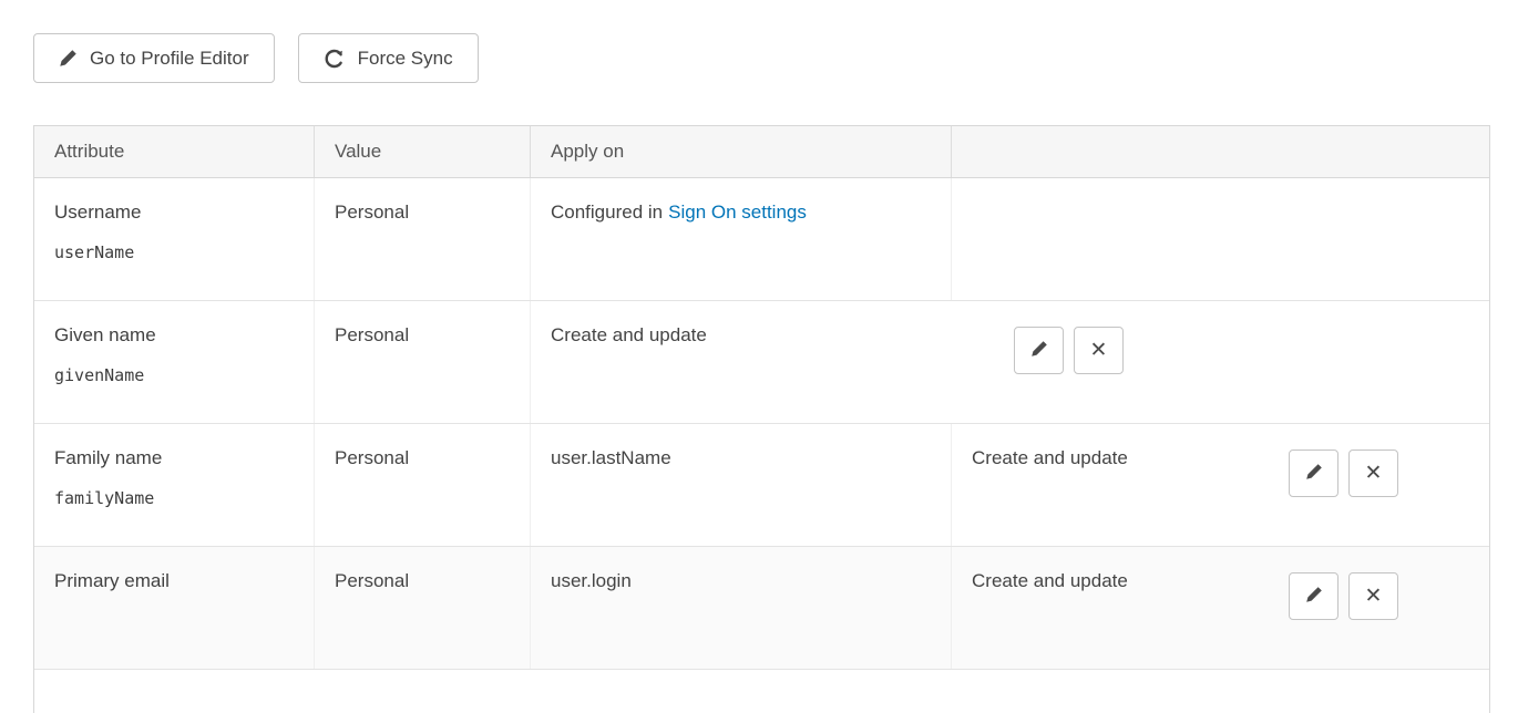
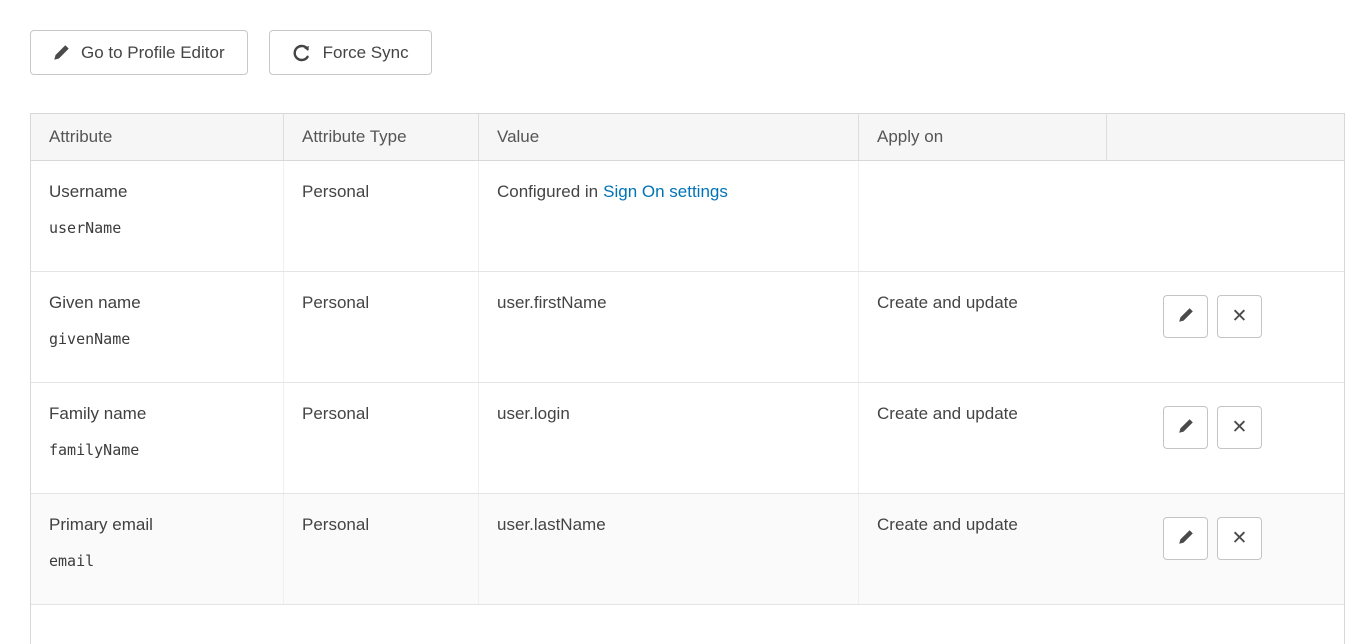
  Go to Profile Editor
  Force Sync
  Attribute
+ Attribute Type
  Value
  Apply on
  Username
  userName
  Personal
  Configured in Sign On settings
  Given name
  givenName
  Personal
+ user.firstName
  Create and update
  ✕
  Family name
  familyName
  Personal
- user.lastName
+ user.login
  Create and update
  ✕
  Primary email
+ email
  Personal
- user.login
+ user.lastName
  Create and update
  ✕
